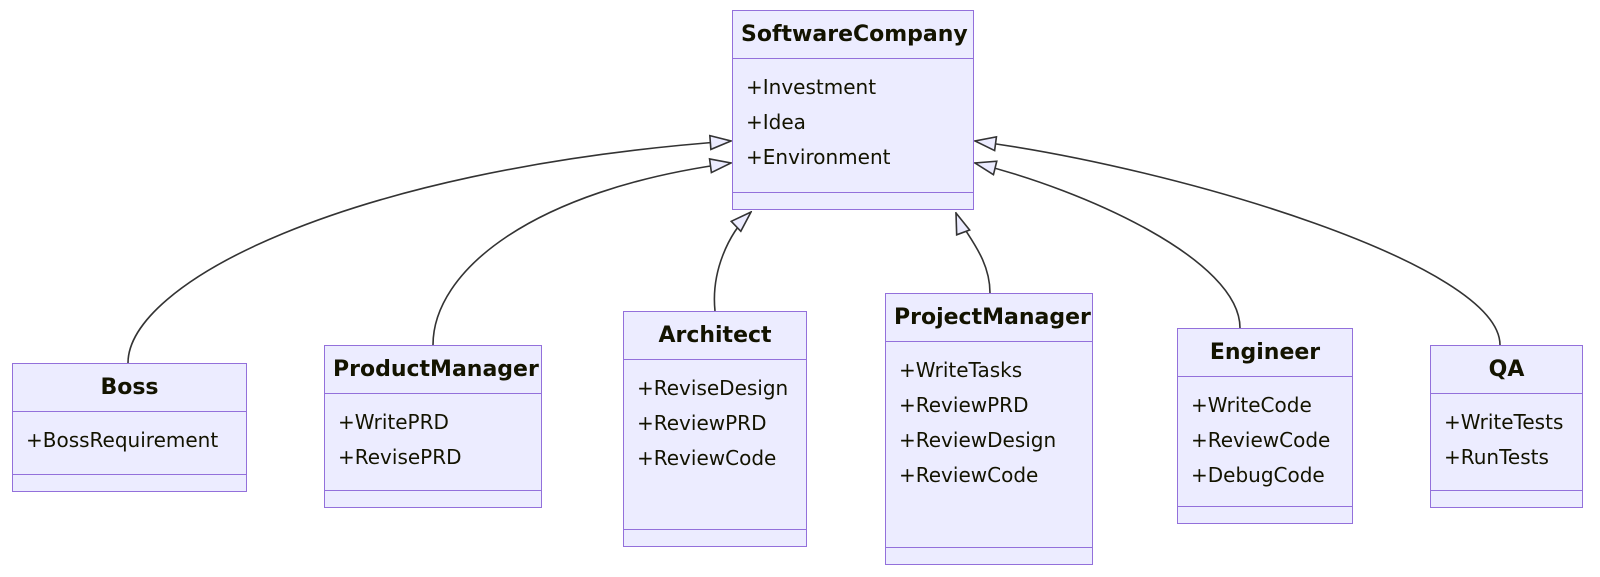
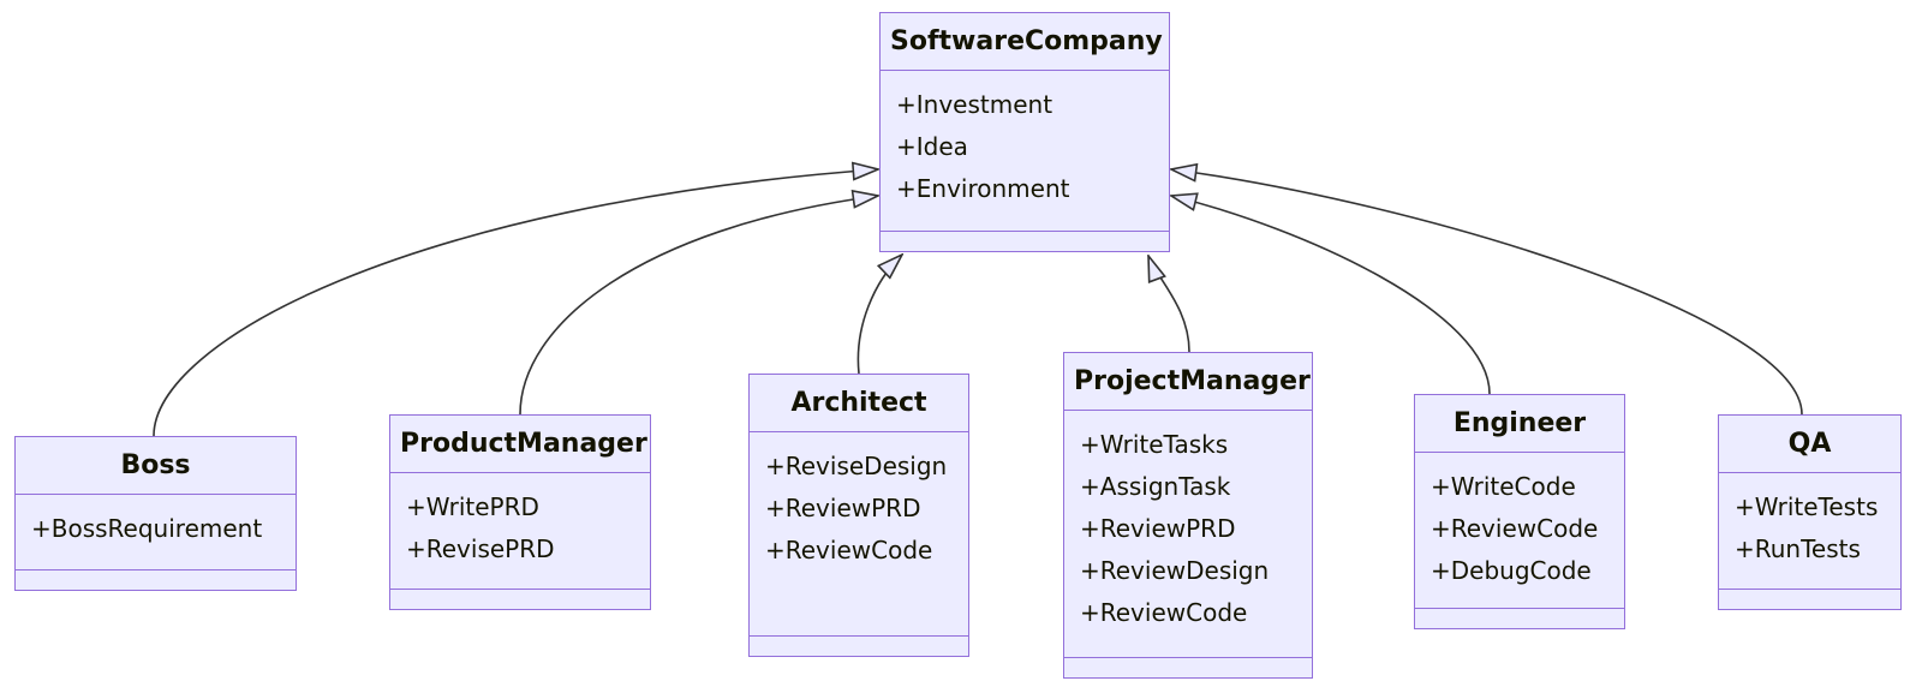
  SoftwareCompany
  +Investment
  +Idea
  +Environment
  Boss
  +BossRequirement
  ProductManager
  +WritePRD
  +RevisePRD
  Architect
  +ReviseDesign
  +ReviewPRD
  +ReviewCode
  ProjectManager
  +WriteTasks
+ +AssignTask
  +ReviewPRD
  +ReviewDesign
  +ReviewCode
  Engineer
  +WriteCode
  +ReviewCode
  +DebugCode
  QA
  +WriteTests
  +RunTests
